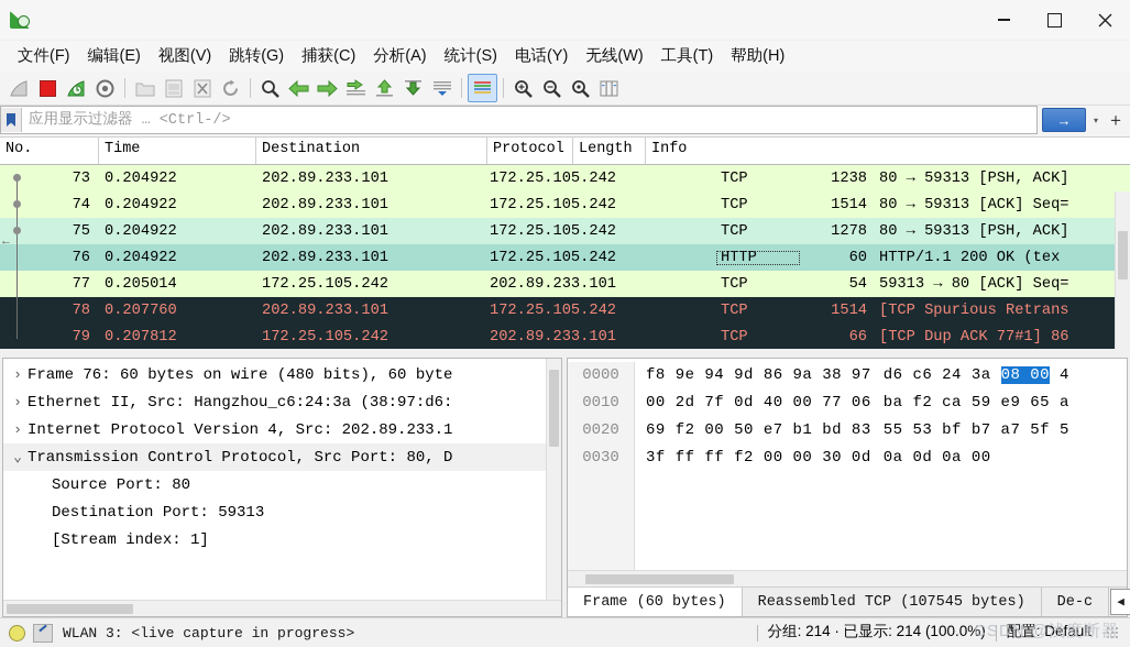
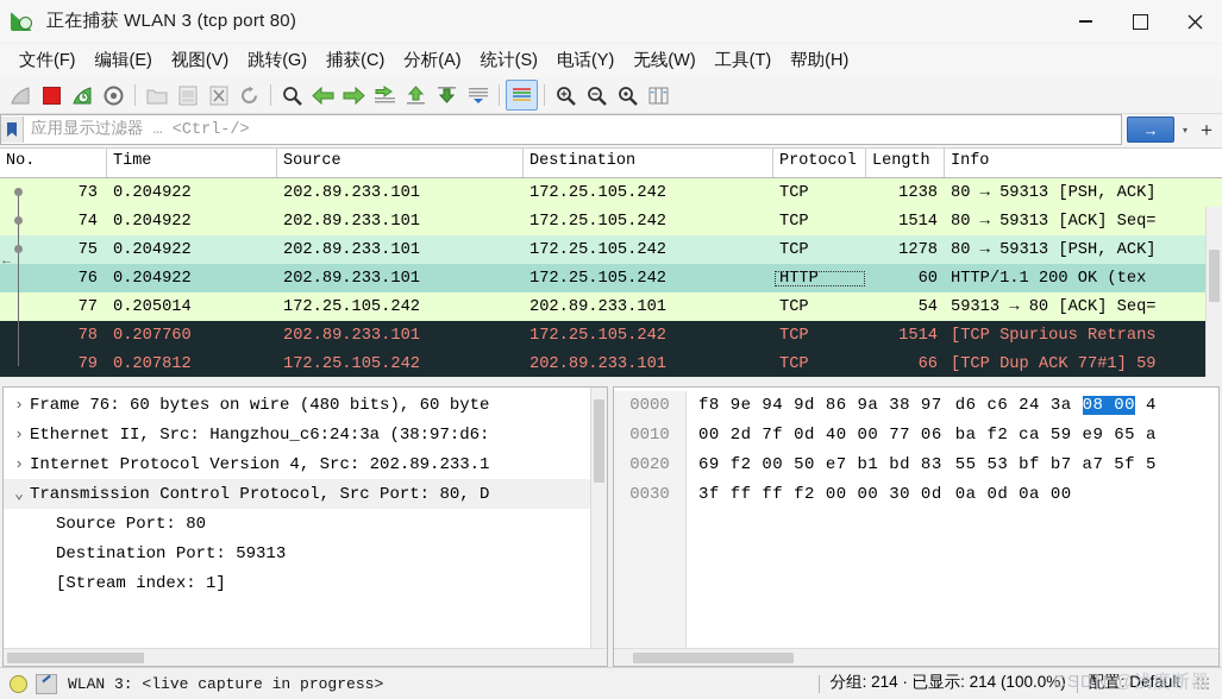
+ 正在捕获 WLAN 3 (tcp port 80)
  文件(F)
  编辑(E)
  视图(V)
  跳转(G)
  捕获(C)
  分析(A)
  统计(S)
  电话(Y)
  无线(W)
  工具(T)
  帮助(H)
  应用显示过滤器 … <Ctrl-/>
  →
  ▾
  ＋
  No.
  Time
+ Source
  Destination
  Protocol
  Length
  Info
  73
  0.204922
  202.89.233.101
  172.25.105.242
  TCP
  1238
  80 → 59313 [PSH, ACK]
  74
  0.204922
  202.89.233.101
  172.25.105.242
  TCP
  1514
  80 → 59313 [ACK] Seq=
  75
  0.204922
  202.89.233.101
  172.25.105.242
  TCP
  1278
  80 → 59313 [PSH, ACK]
  76
  0.204922
  202.89.233.101
  172.25.105.242
  HTTP
  60
  HTTP/1.1 200 OK (tex
  77
  0.205014
  172.25.105.242
  202.89.233.101
  TCP
  54
  59313 → 80 [ACK] Seq=
  78
  0.207760
  202.89.233.101
  172.25.105.242
  TCP
  1514
  [TCP Spurious Retrans
  79
  0.207812
  172.25.105.242
  202.89.233.101
  TCP
  66
- [TCP Dup ACK 77#1] 86
+ [TCP Dup ACK 77#1] 59
  ←
  ›
  Frame 76: 60 bytes on wire (480 bits), 60 byte
  ›
  Ethernet II, Src: Hangzhou_c6:24:3a (38:97:d6:
  ›
  Internet Protocol Version 4, Src: 202.89.233.1
  ⌄
  Transmission Control Protocol, Src Port: 80, D
  Source Port: 80
  Destination Port: 59313
  [Stream index: 1]
  0000
  0010
  0020
  0030
  f8 9e 94 9d 86 9a 38 97 d6 c6 24 3a 08 00 4
  00 2d 7f 0d 40 00 77 06 ba f2 ca 59 e9 65 a
  69 f2 00 50 e7 b1 bd 83 55 53 bf b7 a7 5f 5
  3f ff ff f2 00 00 30 0d 0a 0d 0a 00
- Frame (60 bytes)
- Reassembled TCP (107545 bytes)
- De-c
- ◀
  WLAN 3: <live capture in progress>
  分组: 214 · 已显示: 214 (100.0%)
  配置: Default
  CSDN @浅度断器
